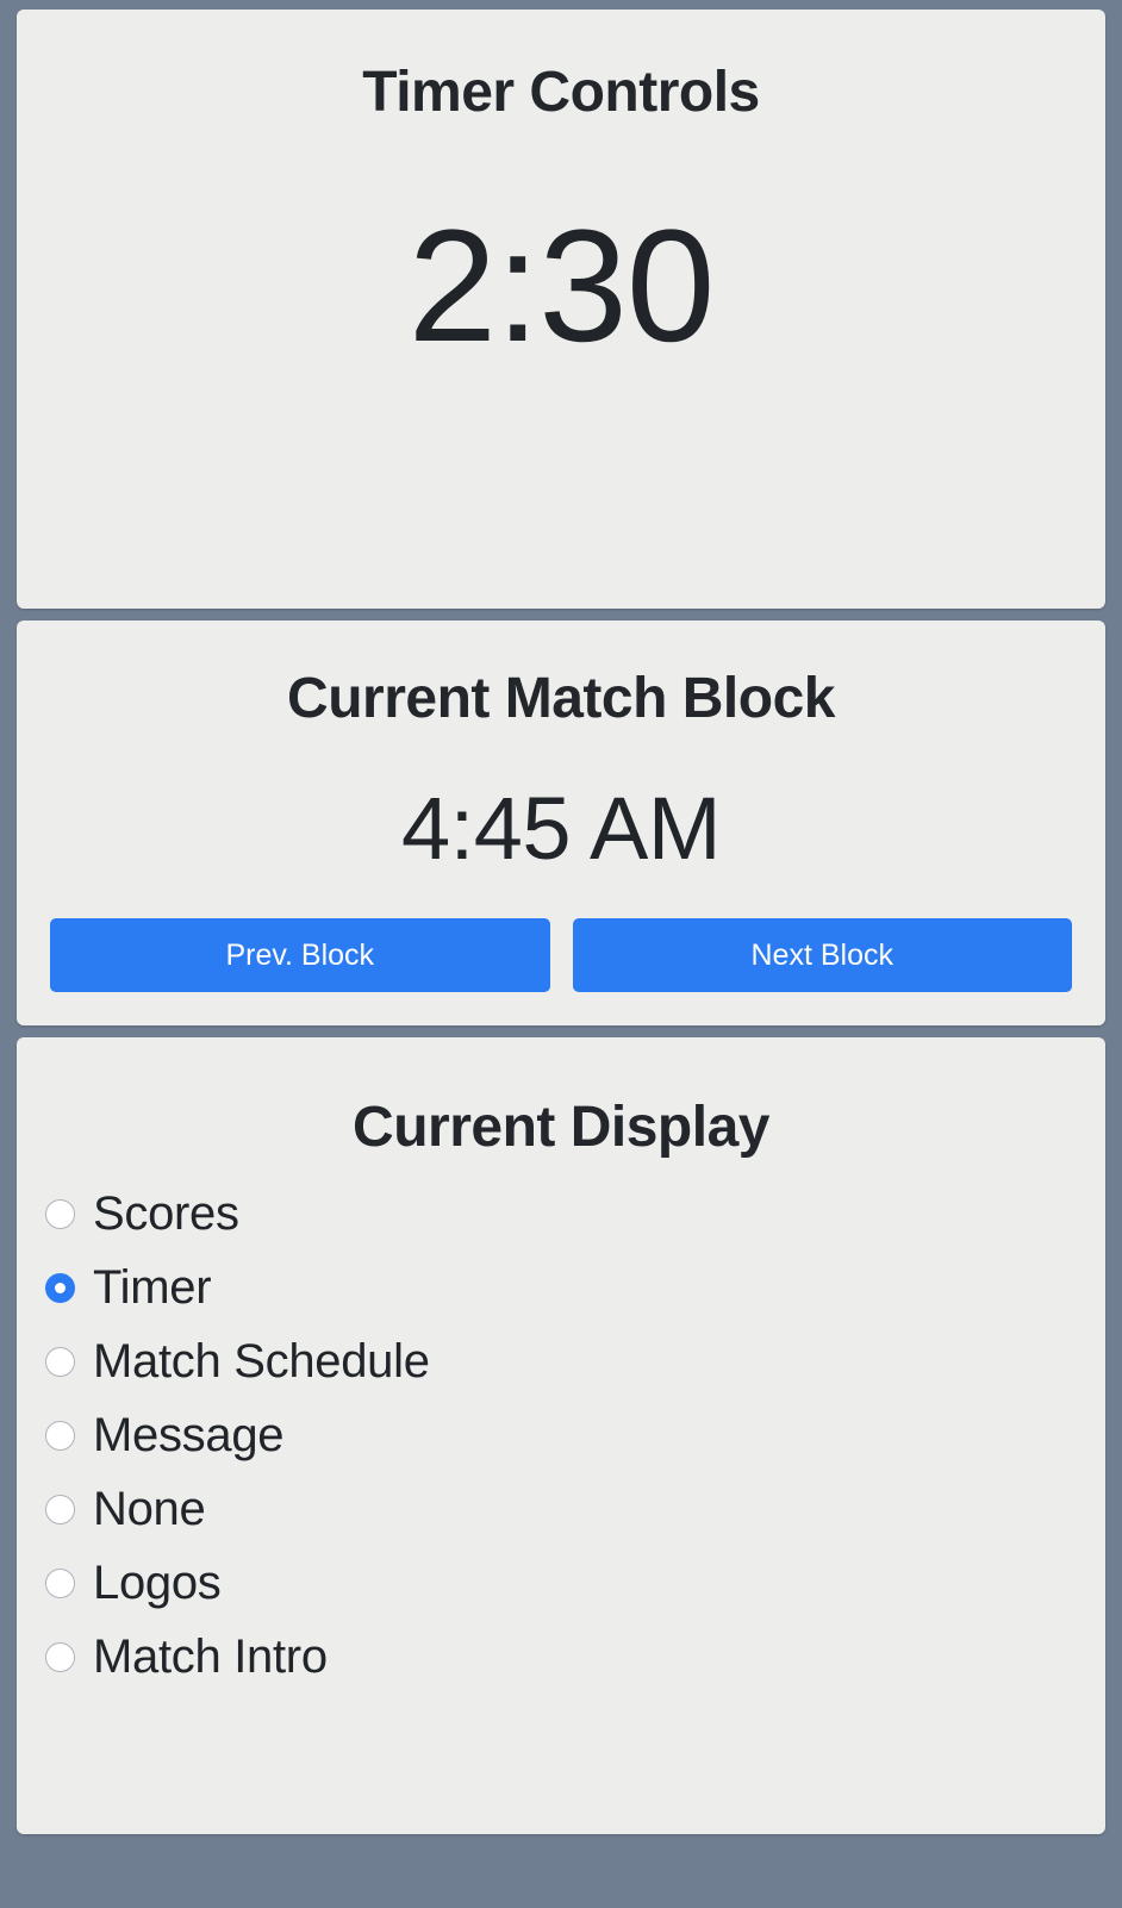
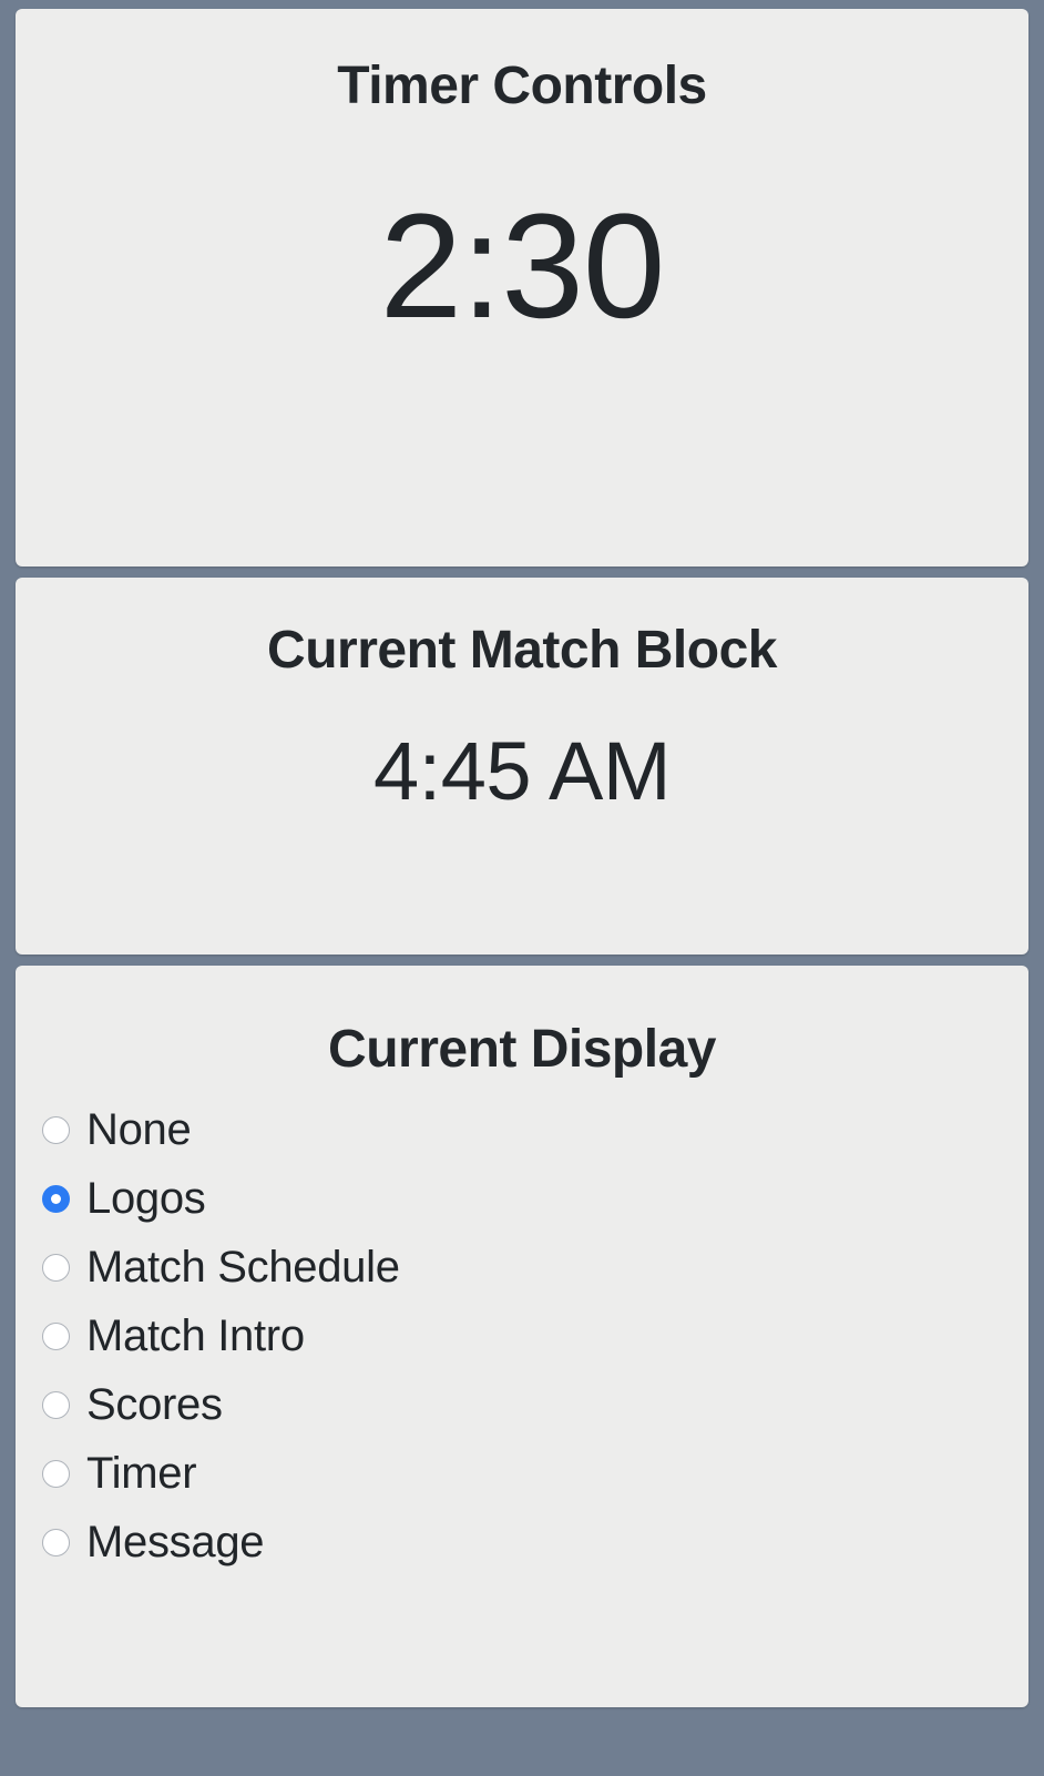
  Timer Controls
  2:30
  Current Match Block
  4:45 AM
- Prev. Block
- Next Block
  Current Display
- Scores
+ None
- Timer
+ Logos
  Match Schedule
- Message
+ Match Intro
- None
+ Scores
- Logos
+ Timer
- Match Intro
+ Message
